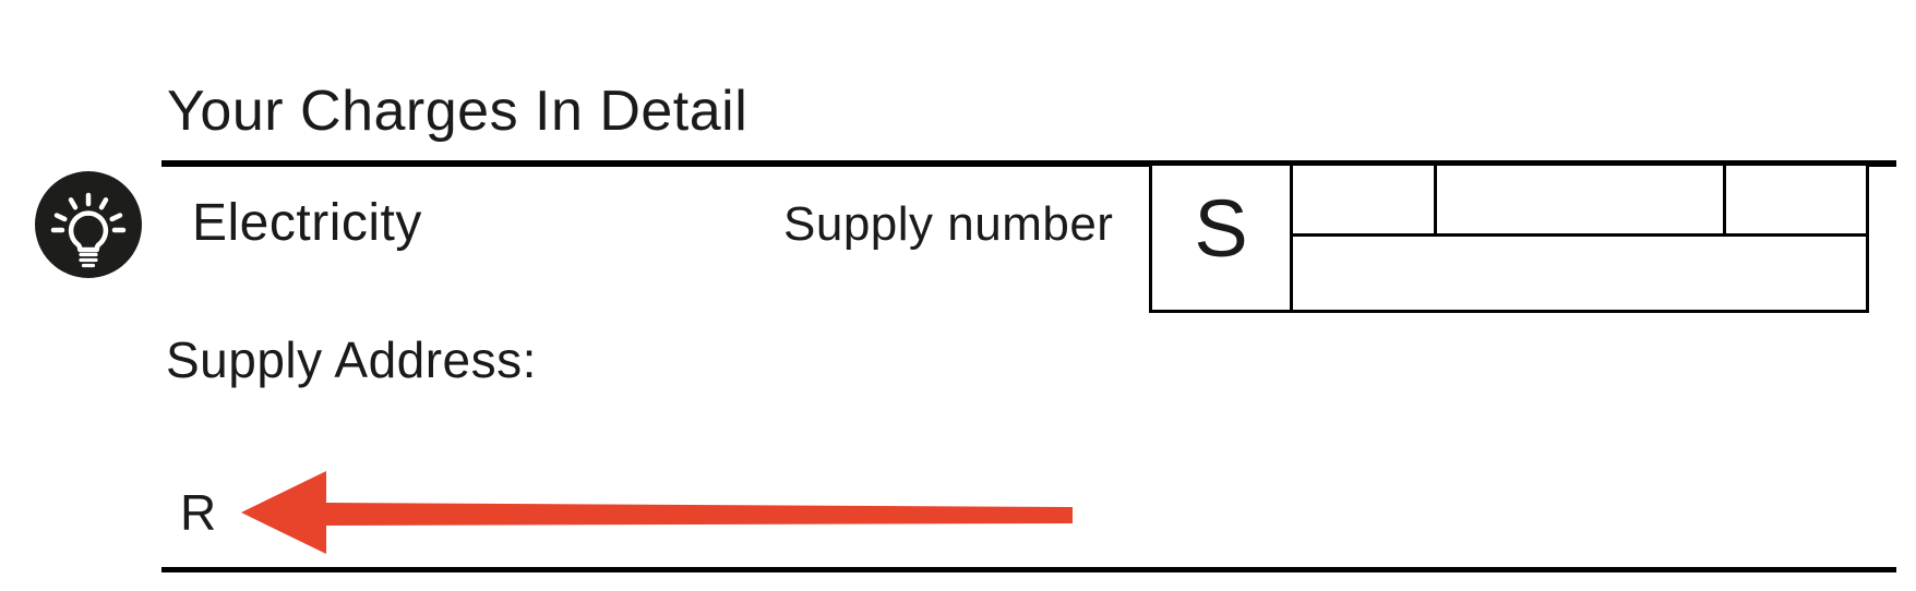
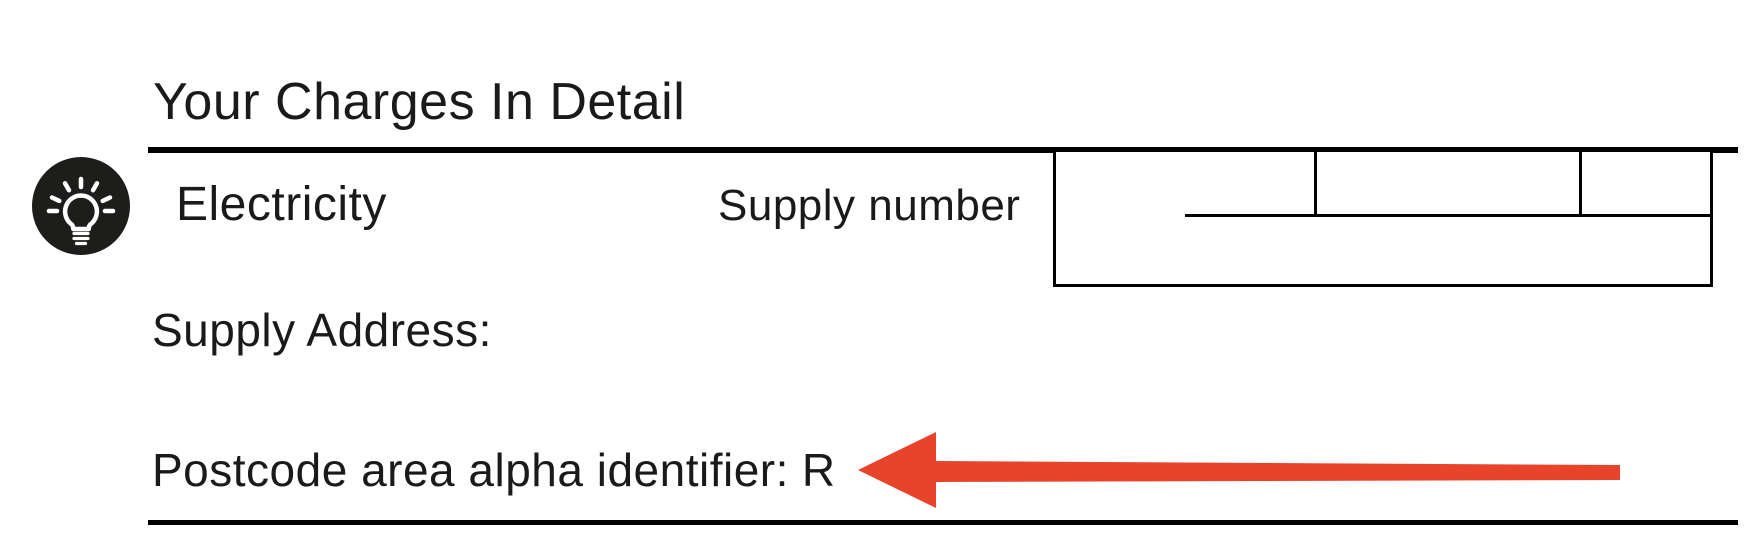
  Your Charges In Detail
  Electricity
  Supply number
- S
  Supply Address:
+ Postcode area alpha identifier:
  R
